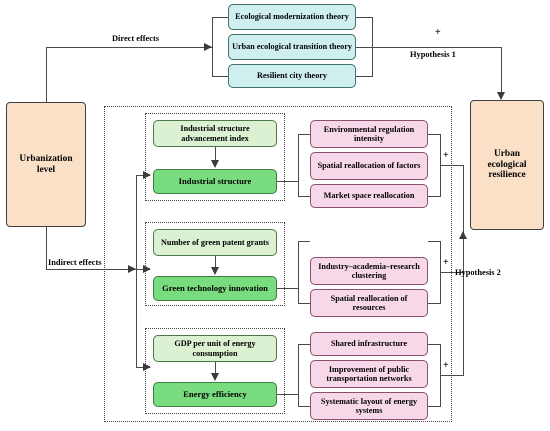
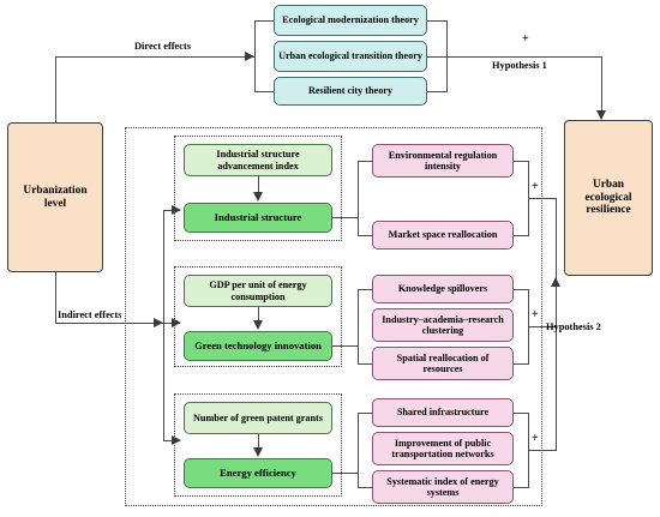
  Ecological modernization theory
  Urban ecological transition theory
  Resilient city theory
  Direct effects
  +
  Hypothesis 1
  Urbanization level
  Urban ecological resilience
  Indirect effects
  Industrial structure advancement index
  Industrial structure
  Environmental regulation intensity
- Spatial reallocation of factors
  Market space reallocation
  +
- Number of green patent grants
+ GDP per unit of energy consumption
  Green technology innovation
+ Knowledge spillovers
  Industry–academia–research clustering
  Spatial reallocation of resources
  +
- GDP per unit of energy consumption
+ Number of green patent grants
  Energy efficiency
  Shared infrastructure
  Improvement of public transportation networks
- Systematic layout of energy systems
+ Systematic index of energy systems
  +
  Hypothesis 2
